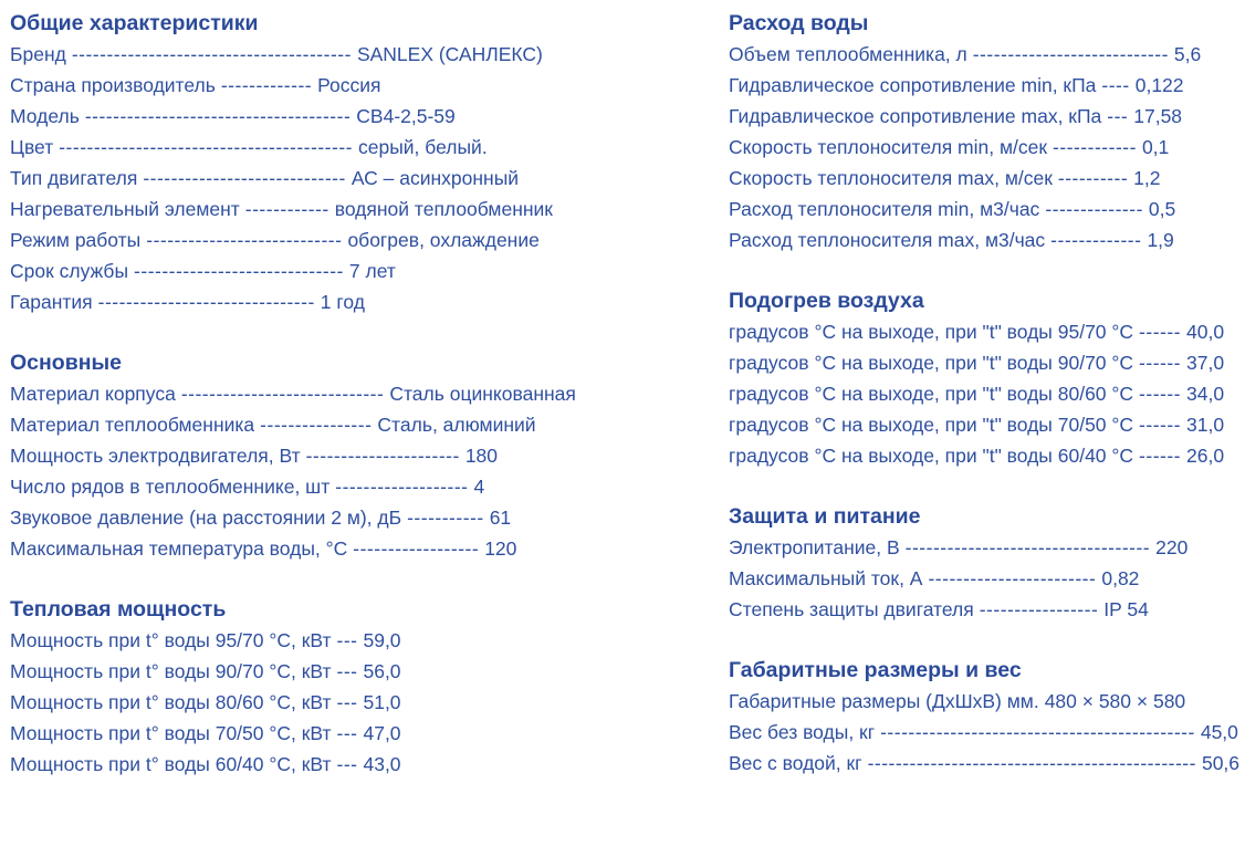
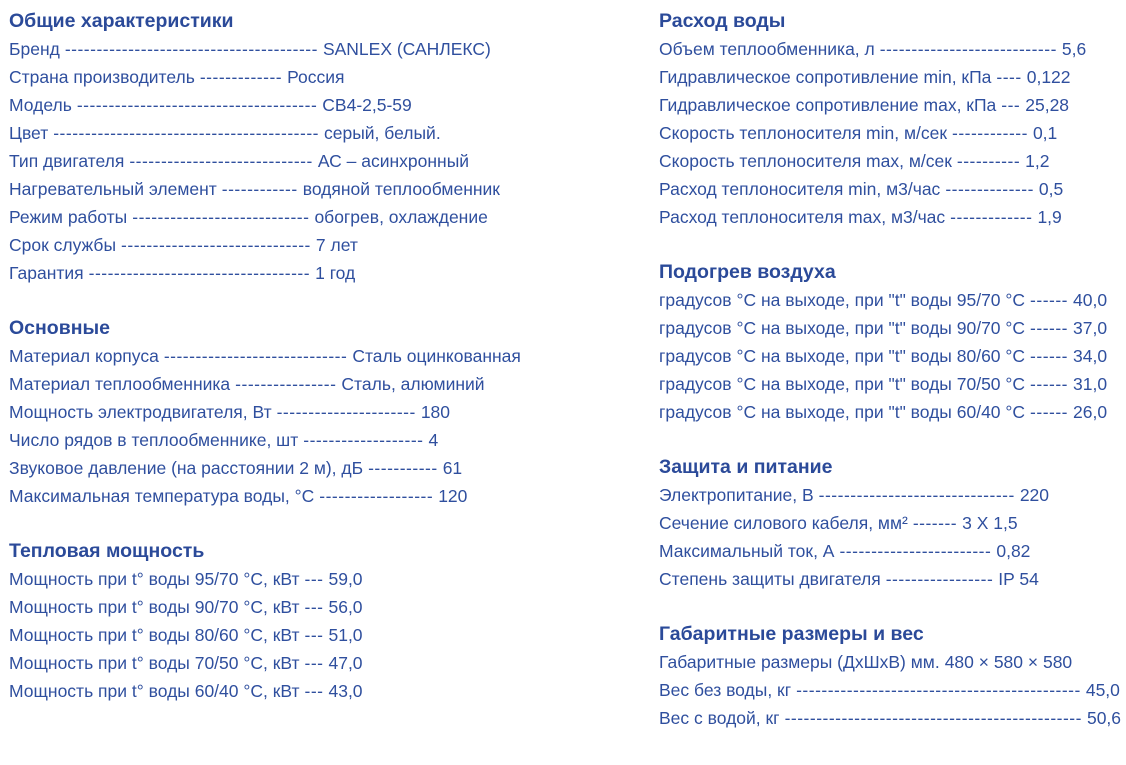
  Общие характеристики
  Бренд ---------------------------------------- SANLEX (САНЛЕКС)
  Страна производитель ------------- Россия
  Модель -------------------------------------- СВ4-2,5-59
  Цвет ------------------------------------------ серый, белый.
  Тип двигателя ----------------------------- АС – асинхронный
  Нагревательный элемент ------------ водяной теплообменник
  Режим работы ---------------------------- обогрев, охлаждение
  Срок службы ------------------------------ 7 лет
- Гарантия ------------------------------- 1 год
+ Гарантия ----------------------------------- 1 год
  Основные
  Материал корпуса ----------------------------- Сталь оцинкованная
  Материал теплообменника ---------------- Сталь, алюминий
  Мощность электродвигателя, Вт ---------------------- 180
  Число рядов в теплообменнике, шт ------------------- 4
  Звуковое давление (на расстоянии 2 м), дБ ----------- 61
  Максимальная температура воды, °С ------------------ 120
  Тепловая мощность
  Мощность при t° воды 95/70 °С, кВт --- 59,0
  Мощность при t° воды 90/70 °С, кВт --- 56,0
  Мощность при t° воды 80/60 °С, кВт --- 51,0
  Мощность при t° воды 70/50 °С, кВт --- 47,0
  Мощность при t° воды 60/40 °С, кВт --- 43,0
  Расход воды
  Объем теплообменника, л ---------------------------- 5,6
  Гидравлическое сопротивление min, кПа ---- 0,122
- Гидравлическое сопротивление max, кПа --- 17,58
+ Гидравлическое сопротивление max, кПа --- 25,28
  Скорость теплоносителя min, м/сек ------------ 0,1
  Скорость теплоносителя max, м/сек ---------- 1,2
  Расход теплоносителя min, м3/час -------------- 0,5
  Расход теплоносителя max, м3/час ------------- 1,9
  Подогрев воздуха
  градусов °С на выходе, при "t" воды 95/70 °С ------ 40,0
  градусов °С на выходе, при "t" воды 90/70 °С ------ 37,0
  градусов °С на выходе, при "t" воды 80/60 °С ------ 34,0
  градусов °С на выходе, при "t" воды 70/50 °С ------ 31,0
  градусов °С на выходе, при "t" воды 60/40 °С ------ 26,0
  Защита и питание
- Электропитание, В ----------------------------------- 220
+ Электропитание, В ------------------------------- 220
+ Сечение силового кабеля, мм² ------- 3 X 1,5
  Максимальный ток, А ------------------------ 0,82
  Степень защиты двигателя ----------------- IP 54
  Габаритные размеры и вес
  Габаритные размеры (ДхШхВ) мм. 480 × 580 × 580
  Вес без воды, кг --------------------------------------------- 45,0
  Вес с водой, кг ----------------------------------------------- 50,6
